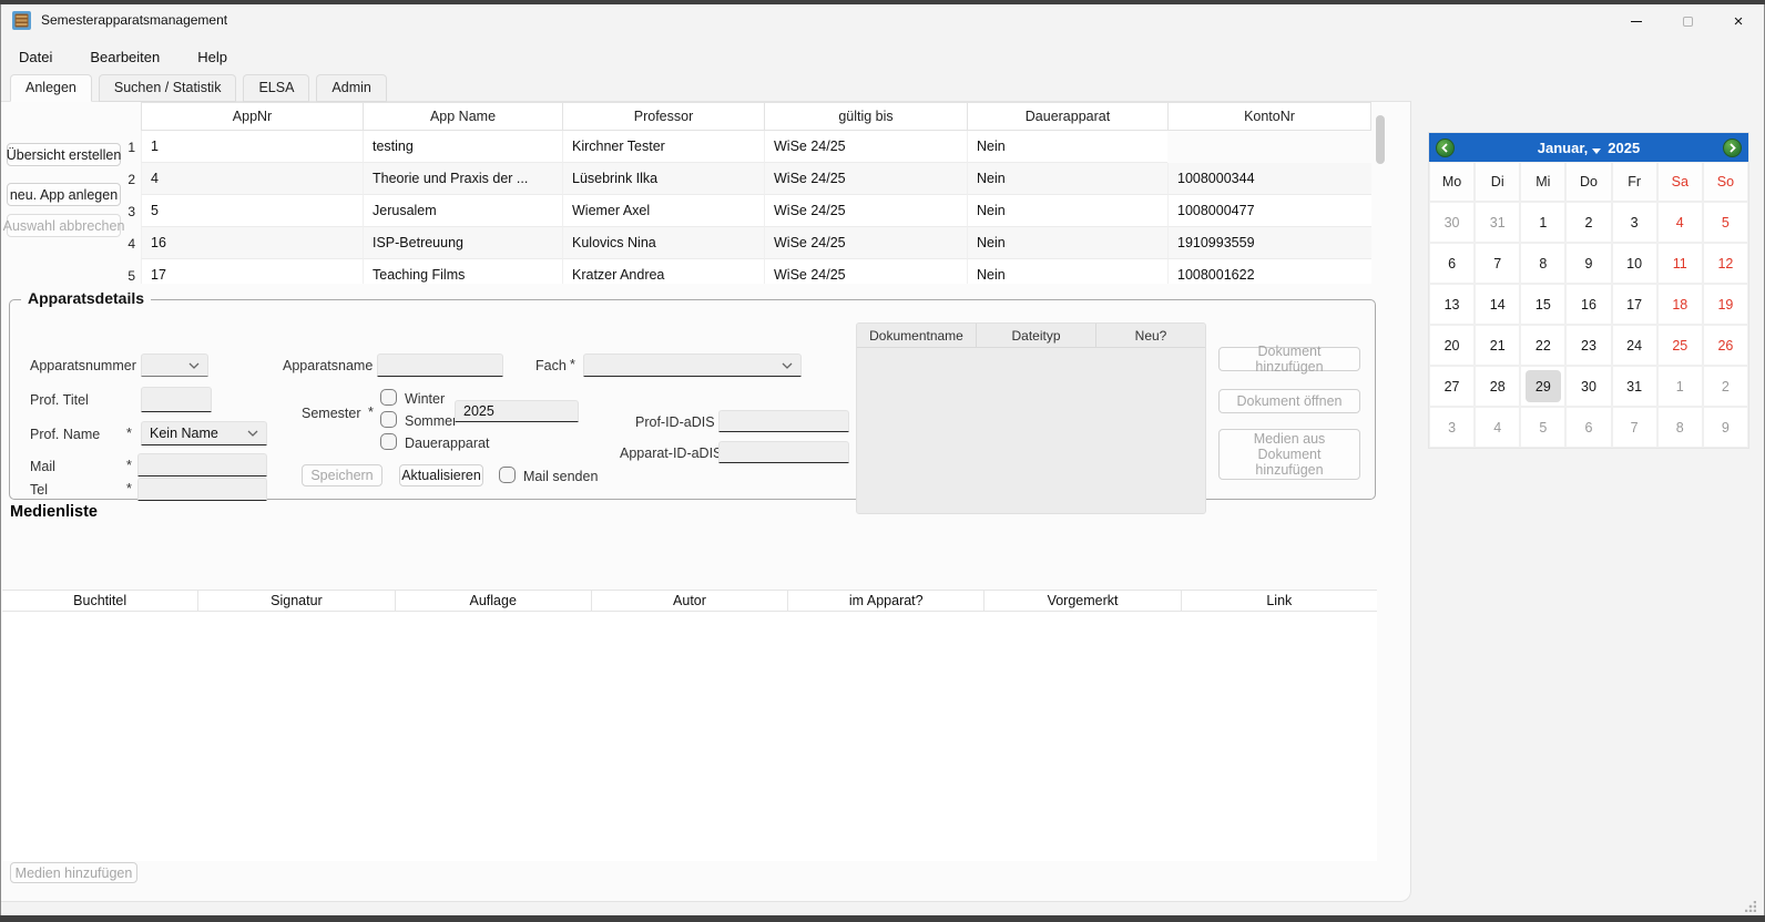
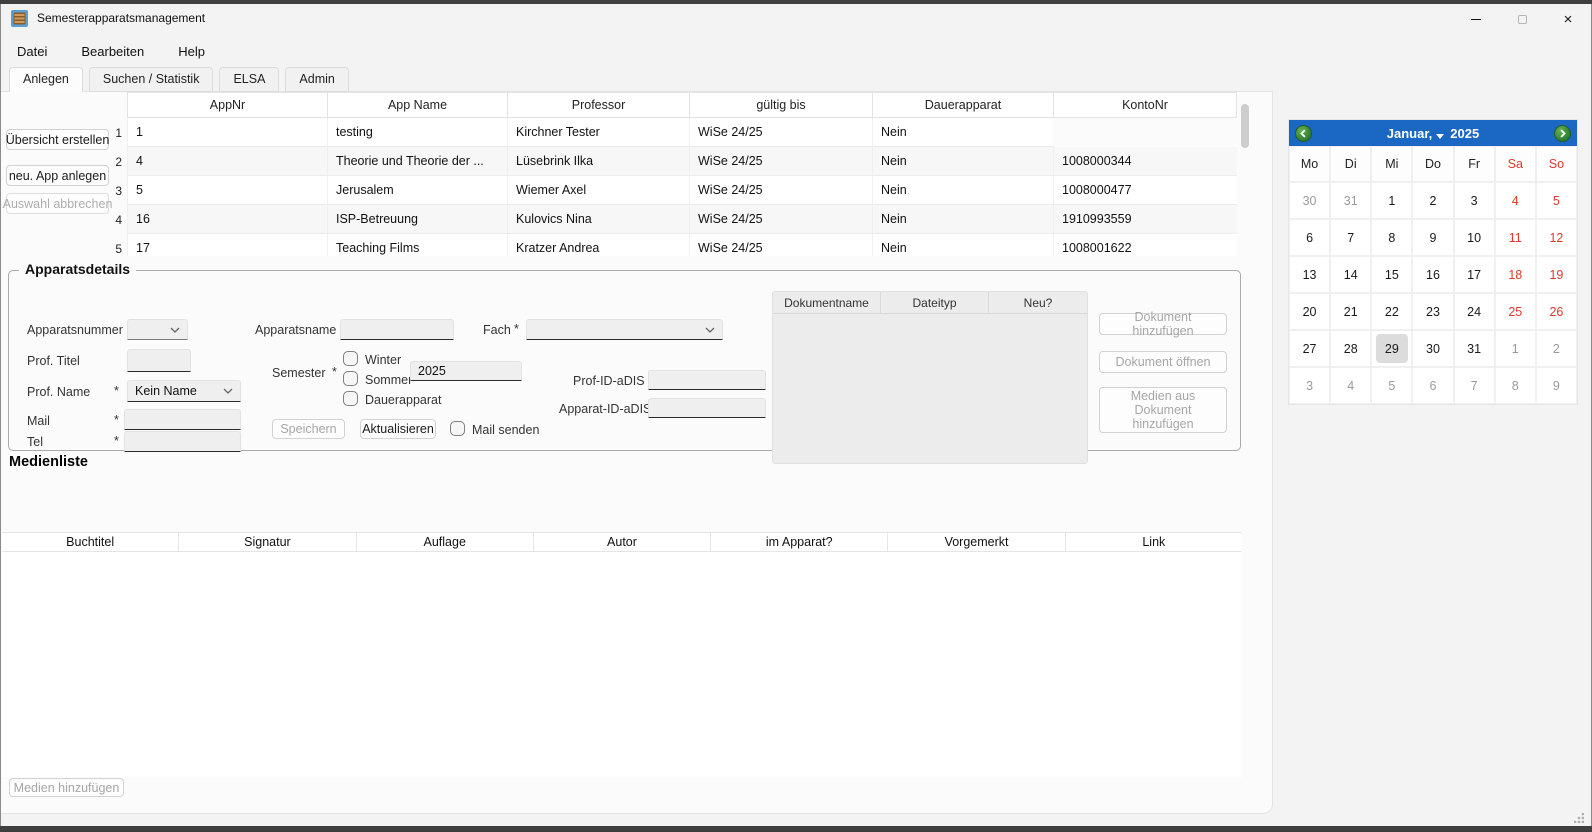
  Semesterapparatsmanagement
  ×
  Datei
  Bearbeiten
  Help
  Anlegen
  Suchen / Statistik
  ELSA
  Admin
  Übersicht erstellen
  neu. App anlegen
  Auswahl abbrechen
  AppNr
  App Name
  Professor
  gültig bis
  Dauerapparat
  KontoNr
  1
  1
  testing
  Kirchner Tester
  WiSe 24/25
  Nein
  2
  4
- Theorie und Praxis der ...
+ Theorie und Theorie der ...
  Lüsebrink Ilka
  WiSe 24/25
  Nein
  1008000344
  3
  5
  Jerusalem
  Wiemer Axel
  WiSe 24/25
  Nein
  1008000477
  4
  16
  ISP-Betreuung
  Kulovics Nina
  WiSe 24/25
  Nein
  1910993559
  5
  17
  Teaching Films
  Kratzer Andrea
  WiSe 24/25
  Nein
  1008001622
  Apparatsdetails
  Apparatsnummer
  Apparatsname
  Fach
  *
  Prof. Titel
  Semester
  *
  Winter
  Somme
  Dauerapparat
  2025
  Prof-ID-aDIS
  Prof. Name
  *
  Kein Name
  Apparat-ID-aDI
  Mail
  *
  Tel
  *
  Speichern
  Aktualisieren
  Mail senden
  Dokumentname
  Dateityp
  Neu?
  Dokument hinzufügen
  Dokument öffnen
  Medien aus Dokument hinzufügen
  Medienliste
  Buchtitel
  Signatur
  Auflage
  Autor
  im Apparat?
  Vorgemerkt
  Link
  Medien hinzufügen
  Januar,
  2025
  Mo
  Di
  Mi
  Do
  Fr
  Sa
  So
  30
  31
  1
  2
  3
  4
  5
  6
  7
  8
  9
  10
  11
  12
  13
  14
  15
  16
  17
  18
  19
  20
  21
  22
  23
  24
  25
  26
  27
  28
  29
  30
  31
  1
  2
  3
  4
  5
  6
  7
  8
  9
